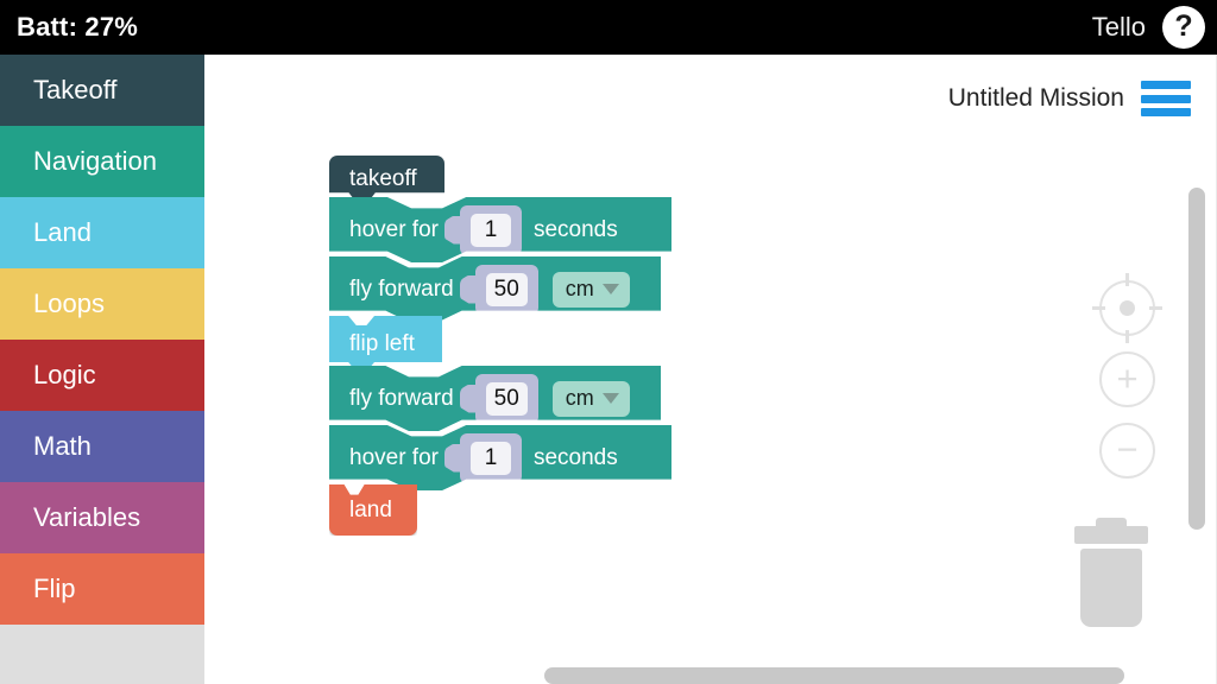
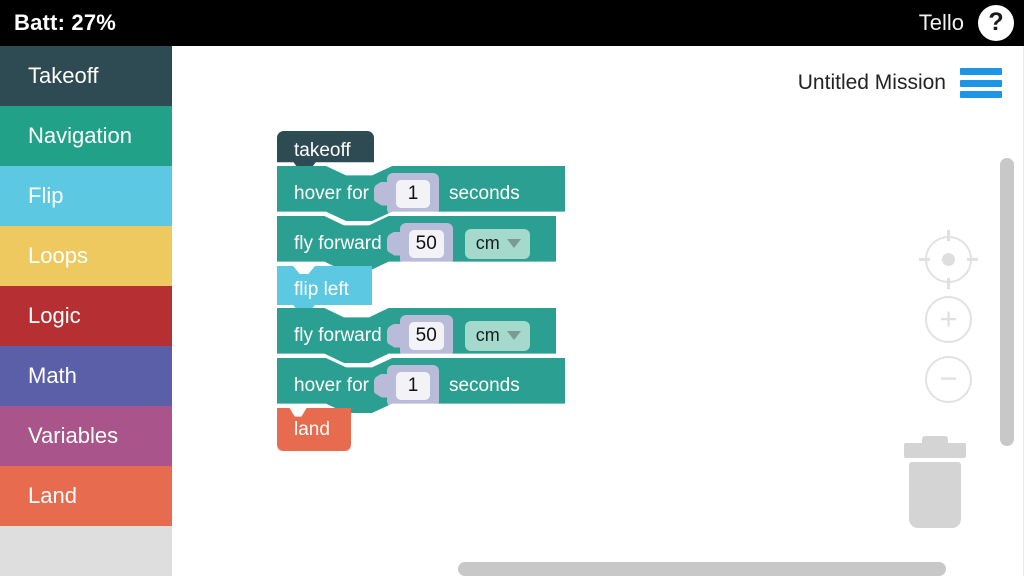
  Batt: 27%
  Tello
  ?
  Takeoff
  Navigation
- Land
+ Flip
  Loops
  Logic
  Math
  Variables
- Flip
+ Land
  Untitled Mission
  takeoff
  hover for
  1
  seconds
  fly forward
  50
  cm
  flip left
  fly forward
  50
  cm
  hover for
  1
  seconds
  land
  +
  −
